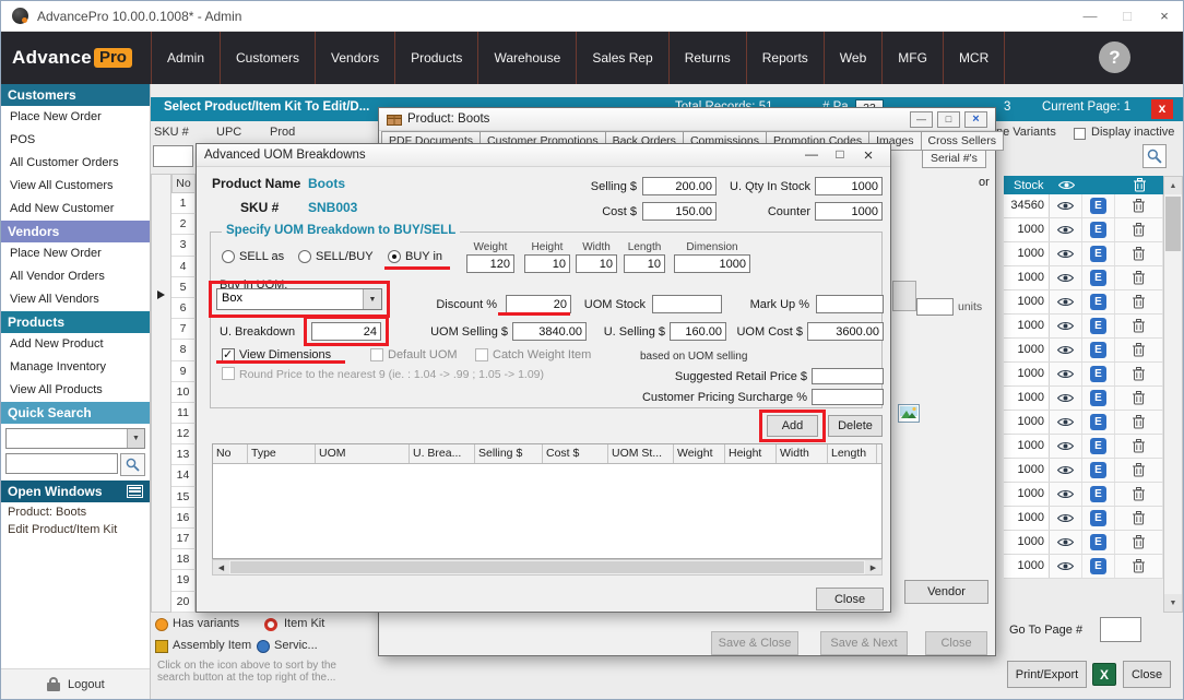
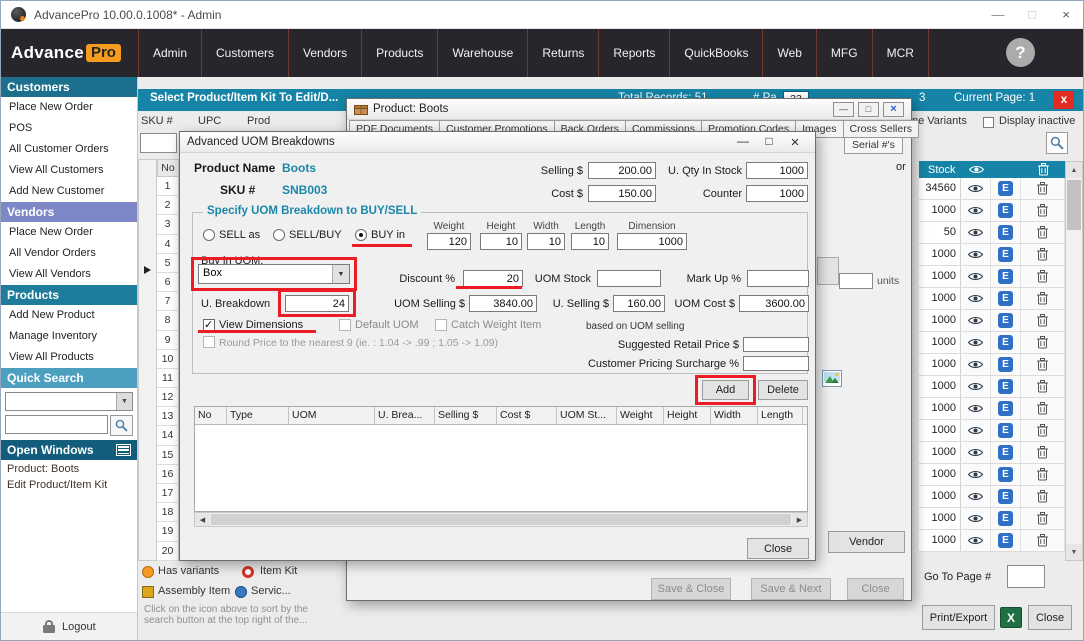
  AdvancePro 10.00.0.1008* - Admin
  —
  □
  ×
  Advance
  Pro
  Admin
  Customers
  Vendors
  Products
  Warehouse
- Sales Rep
  Returns
  Reports
+ QuickBooks
  Web
  MFG
  MCR
  ?
  Customers
  Place New Order
  POS
  All Customer Orders
  View All Customers
  Add New Customer
  Vendors
  Place New Order
  All Vendor Orders
  View All Vendors
  Products
  Add New Product
  Manage Inventory
  View All Products
  Quick Search
  Open Windows
  Product: Boots
  Edit Product/Item Kit
  Logout
  Select Product/Item Kit To Edit/D...
  3
  Current Page: 1
  x
  SKU #
  UPC
  Prod
  e Variants
  Display inactive
  No
  1
  2
  3
  4
  5
  6
  7
  8
  9
  10
  11
  12
  13
  14
  15
  16
  17
  18
  19
  20
  Stock
  34560
  1000
+ 50
  1000
  1000
  1000
  1000
  1000
  1000
  1000
  1000
  1000
  1000
  1000
  1000
  1000
  1000
  Has variants
  Item Kit
  Assembly Item
  Servic...
  Click on the icon above to sort by the
  search button at the top right of the...
  Go To Page #
  Print/Export
  X
  Close
  Product: Boots
  —
  □
  ×
  PDF Documents
  Customer Promotions
  Back Orders
  Commissions
  Promotion Codes
  Images
  Cross Sellers
  Serial #'s
  or
  units
  Vendor
  Save & Close
  Save & Next
  Close
  Advanced UOM Breakdowns
  —
  □
  ×
  Product Name
  Boots
  SKU #
  SNB003
  Selling $
  200.00
  U. Qty In Stock
  1000
  Cost $
  150.00
  Counter
  1000
  Specify UOM Breakdown to BUY/SELL
  SELL as
  SELL/BUY
  BUY in
  Weight
  Height
  Width
  Length
  Dimension
  120
  10
  10
  10
  1000
  Buy in UOM:
  Discount %
  20
  UOM Stock
  Mark Up %
  U. Breakdown
  24
  UOM Selling $
  3840.00
  U. Selling $
  160.00
  UOM Cost $
  3600.00
  View Dimensions
  Default UOM
  Catch Weight Item
  based on UOM selling
  Round Price to the nearest 9 (ie. : 1.04 -> .99 ; 1.05 -> 1.09)
  Suggested Retail Price $
  Customer Pricing Surcharge %
  Box
  Add
  Delete
  No
  Type
  UOM
  U. Brea...
  Selling $
  Cost $
  UOM St...
  Weight
  Height
  Width
  Length
  Close
